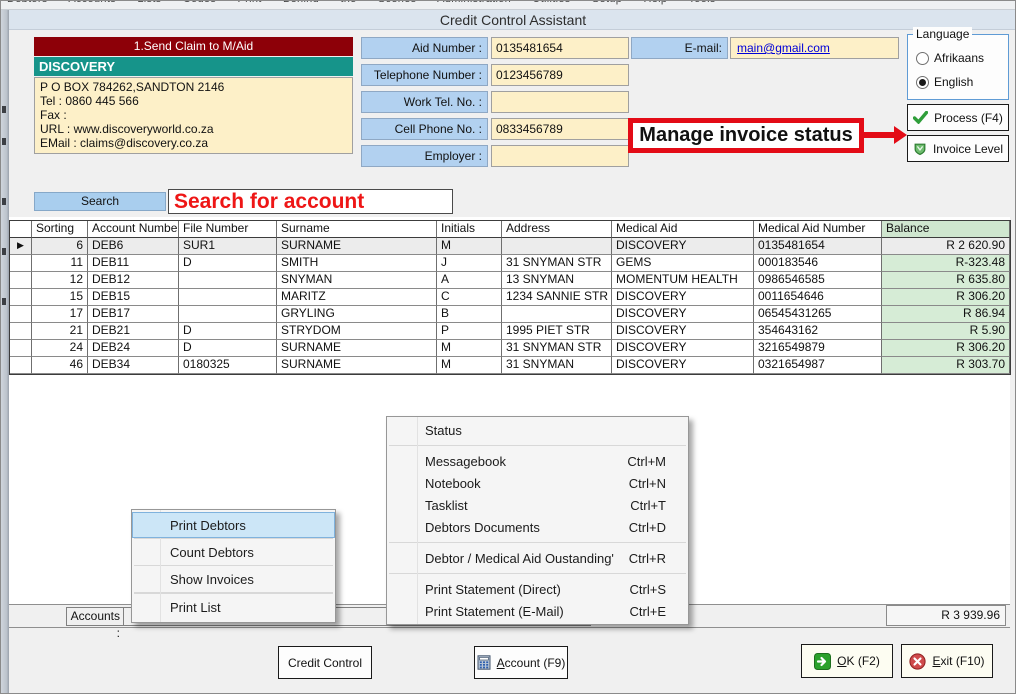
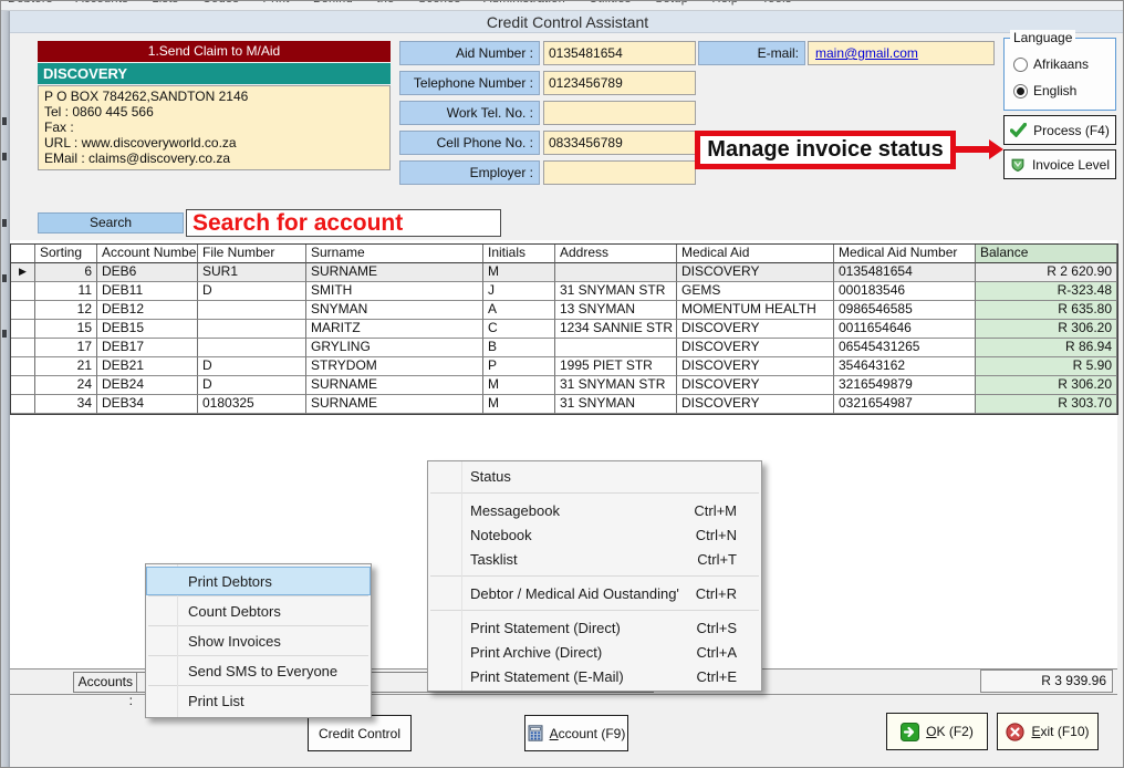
  Credit Control Assistant
  1.Send Claim to M/Aid
  DISCOVERY
  P O BOX 784262,SANDTON 2146
  Tel : 0860 445 566
  Fax :
  URL : www.discoveryworld.co.za
  EMail : claims@discovery.co.za
  Aid Number :
  0135481654
  Telephone Number :
  0123456789
  Work Tel. No. :
  Cell Phone No. :
  0833456789
  Employer :
  E-mail:
  main@gmail.com
  Language
  Afrikaans
  English
  Process (F4)
  Invoice Level
  Manage invoice status
  Search
  Search for account
  Sorting
  Account Numbe
  File Number
  Surname
  Initials
  Address
  Medical Aid
  Medical Aid Number
  Balance
  ▶
  6
  DEB6
  SUR1
  SURNAME
  M
  DISCOVERY
  0135481654
  R 2 620.90
  11
  DEB11
  D
  SMITH
  J
  31 SNYMAN STR
  GEMS
  000183546
  R-323.48
  12
  DEB12
  SNYMAN
  A
  13 SNYMAN
  MOMENTUM HEALTH
  0986546585
  R 635.80
  15
  DEB15
  MARITZ
  C
  1234 SANNIE STR
  DISCOVERY
  0011654646
  R 306.20
  17
  DEB17
  GRYLING
  B
  DISCOVERY
  06545431265
  R 86.94
  21
  DEB21
  D
  STRYDOM
  P
  1995 PIET STR
  DISCOVERY
  354643162
  R 5.90
  24
  DEB24
  D
  SURNAME
  M
  31 SNYMAN STR
  DISCOVERY
  3216549879
  R 306.20
- 46
+ 34
  DEB34
  0180325
  SURNAME
  M
  31 SNYMAN
  DISCOVERY
  0321654987
  R 303.70
  Accounts :
  R 3 939.96
  Credit Control
  Account (F9)
  OK (F2)
  Exit (F10)
  Print Debtors
  Count Debtors
  Show Invoices
+ Send SMS to Everyone
  Print List
  Status
  Messagebook
  Ctrl+M
  Notebook
  Ctrl+N
  Tasklist
  Ctrl+T
- Debtors Documents
- Ctrl+D
  Debtor / Medical Aid Oustanding'
  Ctrl+R
  Print Statement (Direct)
  Ctrl+S
+ Print Archive (Direct)
+ Ctrl+A
  Print Statement (E-Mail)
  Ctrl+E
